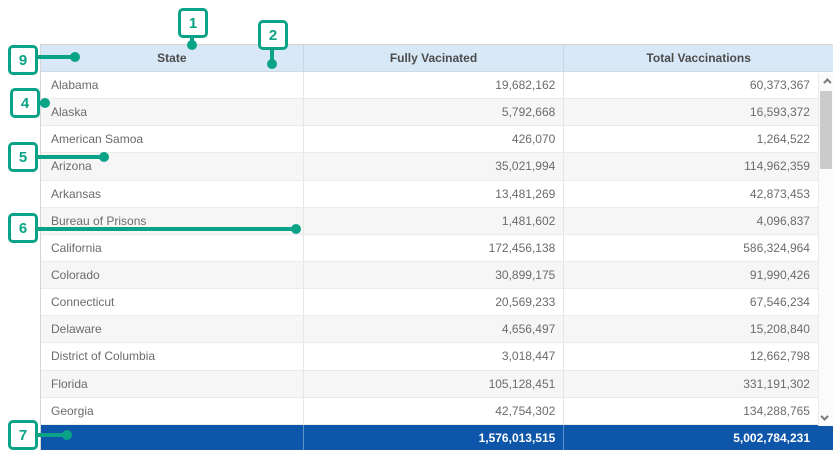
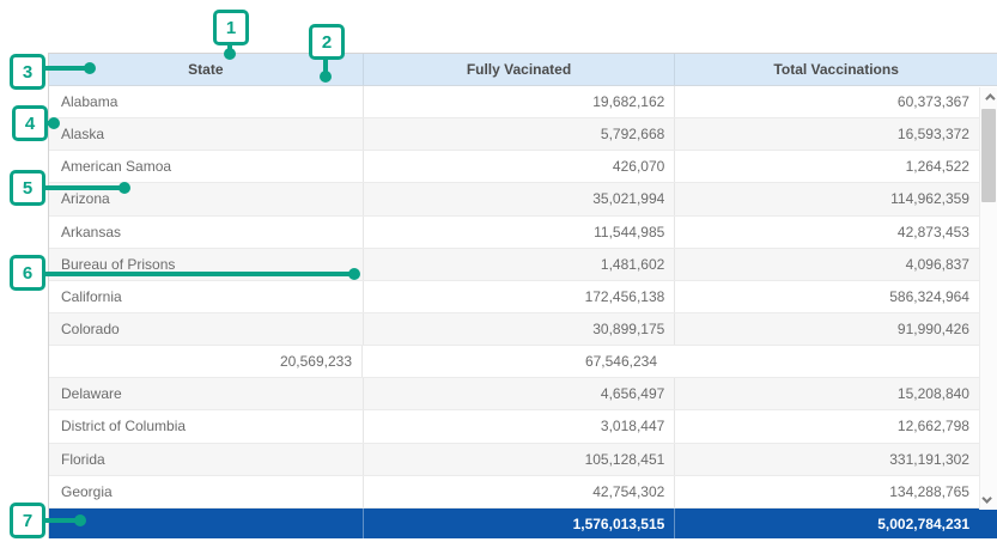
  State
  Fully Vacinated
  Total Vaccinations
  Alabama
  19,682,162
  60,373,367
  Alaska
  5,792,668
  16,593,372
  American Samoa
  426,070
  1,264,522
  Arizona
  35,021,994
  114,962,359
  Arkansas
- 13,481,269
+ 11,544,985
  42,873,453
  Bureau of Prisons
  1,481,602
  4,096,837
  California
  172,456,138
  586,324,964
  Colorado
  30,899,175
  91,990,426
- Connecticut
  20,569,233
  67,546,234
  Delaware
  4,656,497
  15,208,840
  District of Columbia
  3,018,447
  12,662,798
  Florida
  105,128,451
  331,191,302
  Georgia
  42,754,302
  134,288,765
  1,576,013,515
  5,002,784,231
  1
  2
- 9
+ 3
  4
  5
  6
  7
